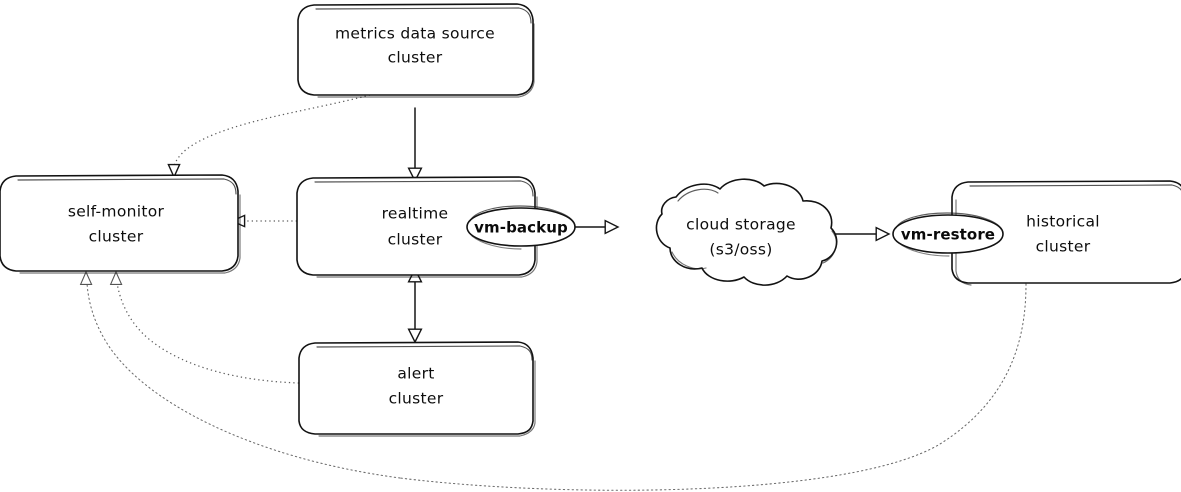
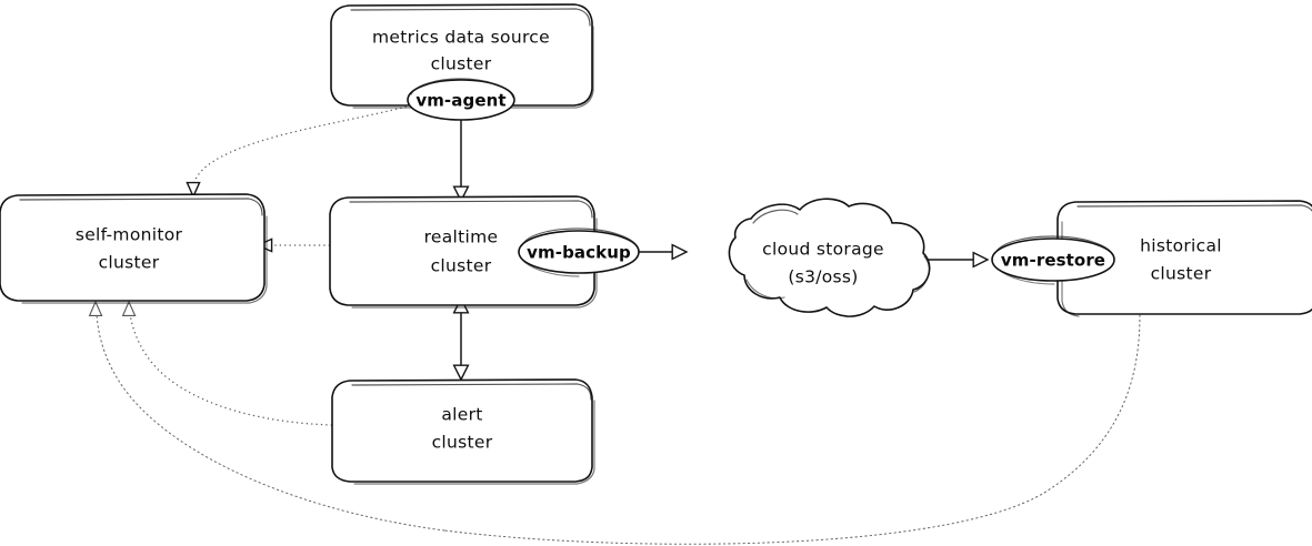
  metrics data source
  cluster
  self-monitor
  cluster
  realtime
  cluster
  alert
  cluster
  cloud storage
  (s3/oss)
  historical
  cluster
+ vm-agent
  vm-backup
  vm-restore
